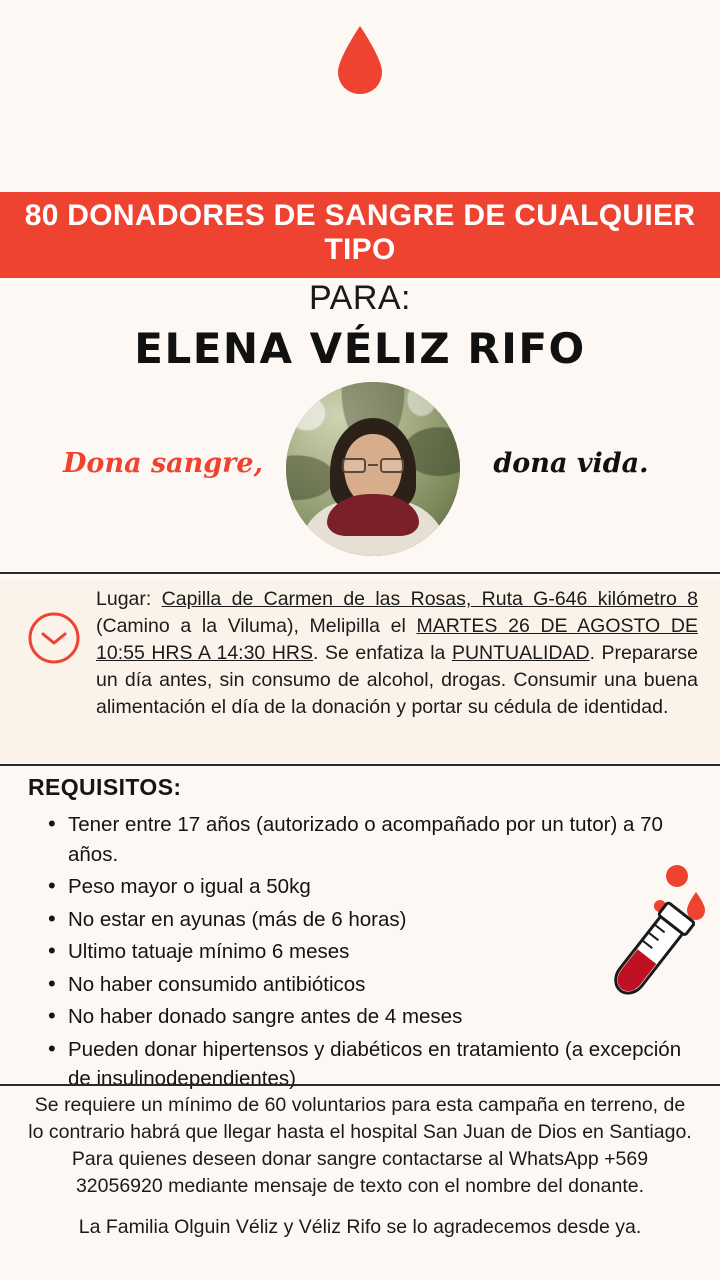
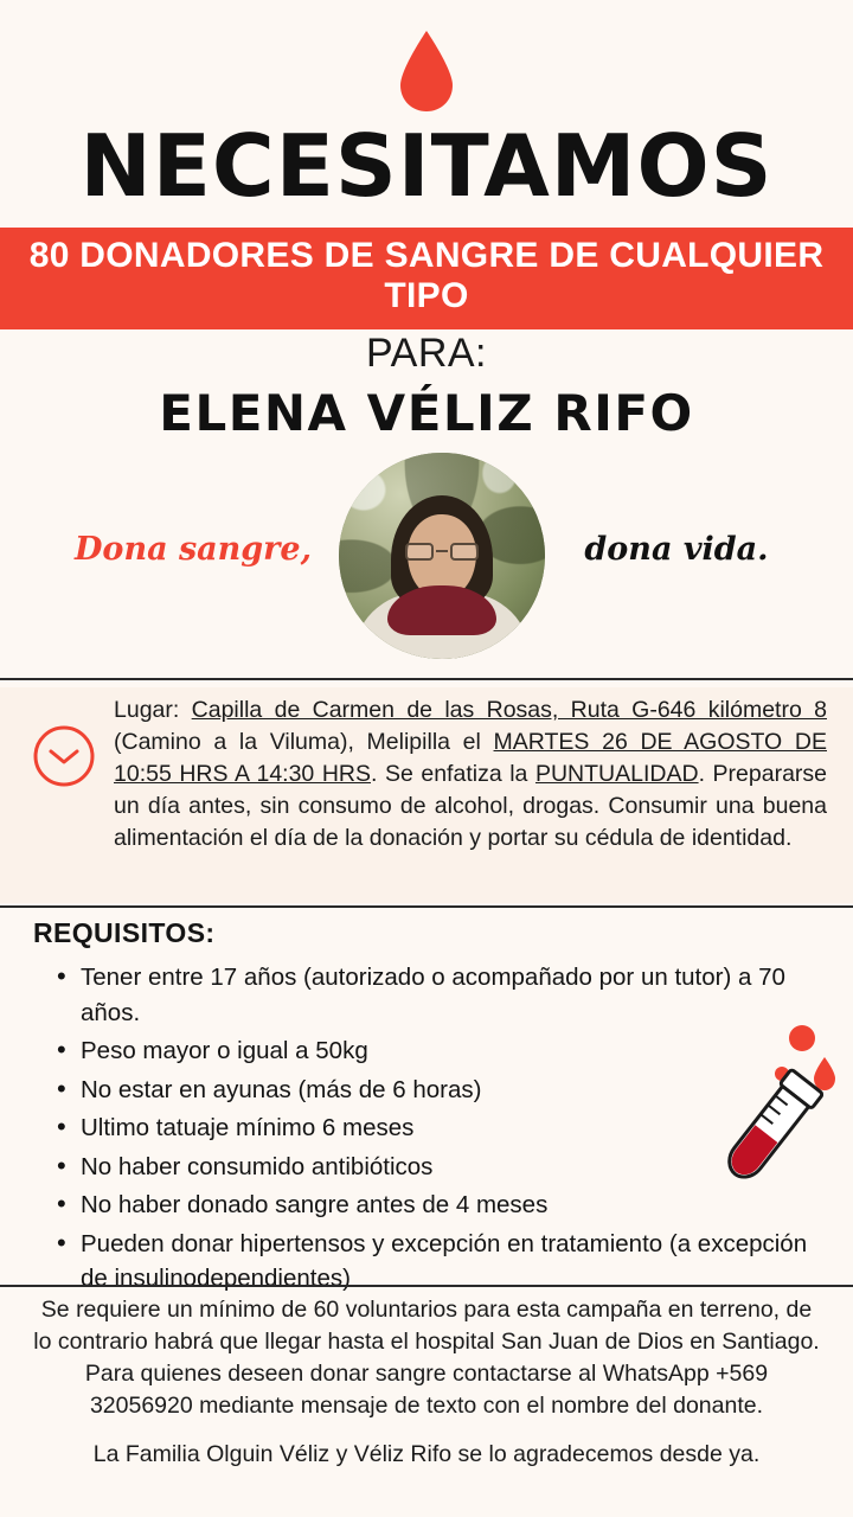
+ NECESITAMOS
  80 DONADORES DE SANGRE DE CUALQUIER TIPO
  PARA:
  ELENA VÉLIZ RIFO
  Dona sangre,
  dona vida.
  Lugar: Capilla de Carmen de las Rosas, Ruta G-646 kilómetro 8 (Camino a la Viluma), Melipilla el MARTES 26 DE AGOSTO DE 10:55 HRS A 14:30 HRS. Se enfatiza la PUNTUALIDAD. Prepararse un día antes, sin consumo de alcohol, drogas. Consumir una buena alimentación el día de la donación y portar su cédula de identidad.
  REQUISITOS:
  Tener entre 17 años (autorizado o acompañado por un tutor) a 70 años.
  Peso mayor o igual a 50kg
  No estar en ayunas (más de 6 horas)
  Ultimo tatuaje mínimo 6 meses
  No haber consumido antibióticos
  No haber donado sangre antes de 4 meses
- Pueden donar hipertensos y diabéticos en tratamiento (a excepción de insulinodependientes)
+ Pueden donar hipertensos y excepción en tratamiento (a excepción de insulinodependientes)
  Se requiere un mínimo de 60 voluntarios para esta campaña en terreno, de lo contrario habrá que llegar hasta el hospital San Juan de Dios en Santiago. Para quienes deseen donar sangre contactarse al WhatsApp +569 32056920 mediante mensaje de texto con el nombre del donante.
  La Familia Olguin Véliz y Véliz Rifo se lo agradecemos desde ya.
